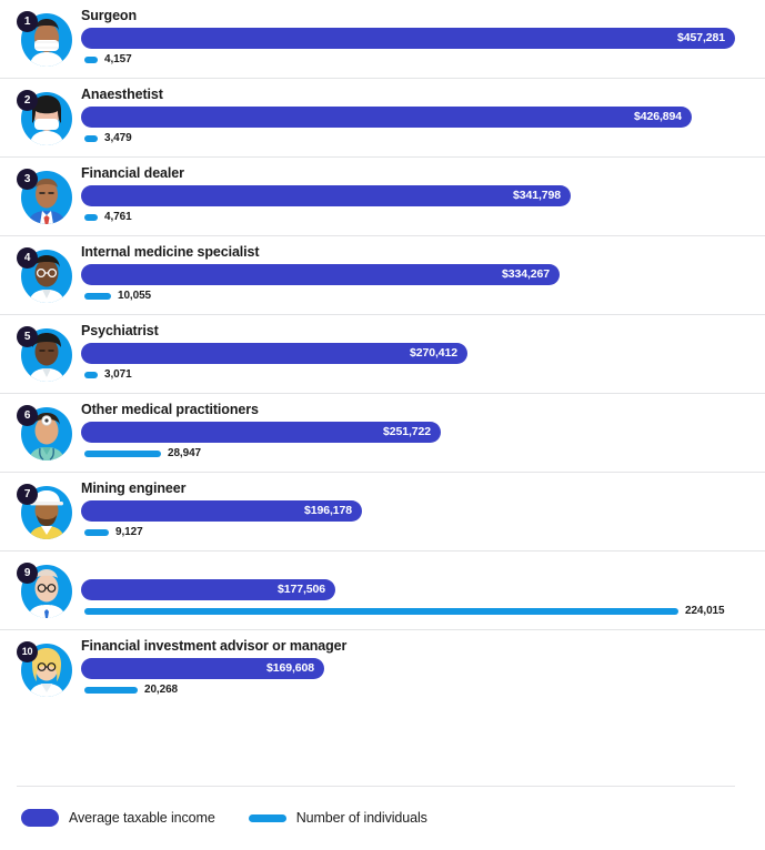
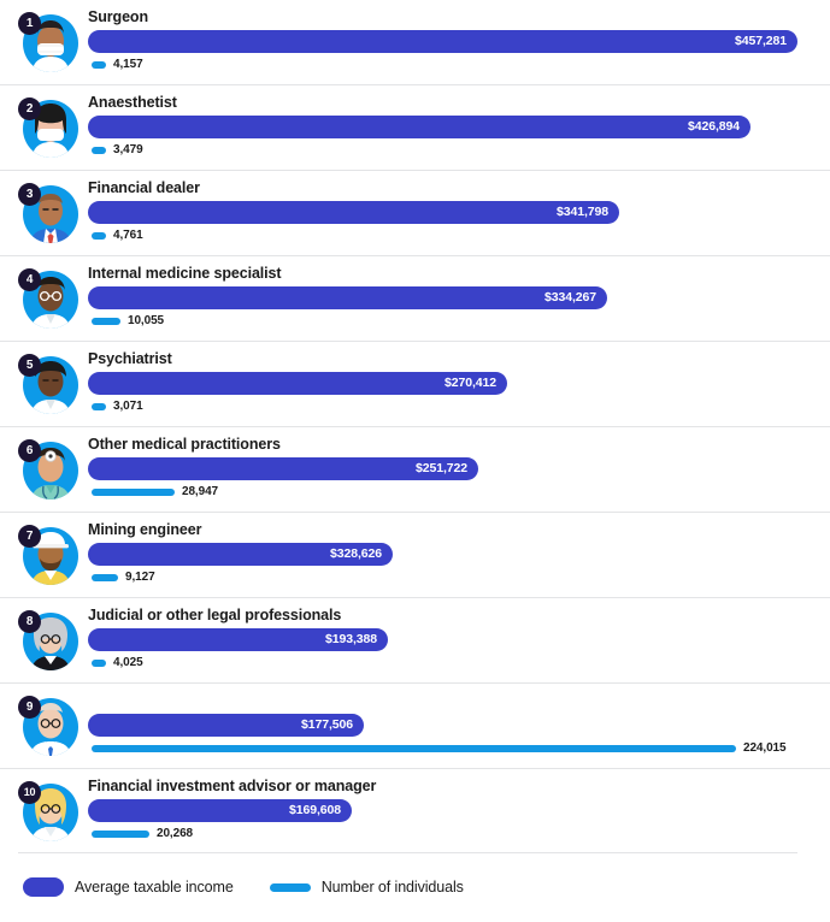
  1
  Surgeon
  $457,281
  4,157
  2
  Anaesthetist
  $426,894
  3,479
  3
  Financial dealer
  $341,798
  4,761
  4
  Internal medicine specialist
  $334,267
  10,055
  5
  Psychiatrist
  $270,412
  3,071
  6
  Other medical practitioners
  $251,722
  28,947
  7
  Mining engineer
- $196,178
+ $328,626
  9,127
+ 8
+ Judicial or other legal professionals
+ $193,388
+ 4,025
  9
  $177,506
  224,015
  10
  Financial investment advisor or manager
  $169,608
  20,268
  Average taxable income
  Number of individuals
